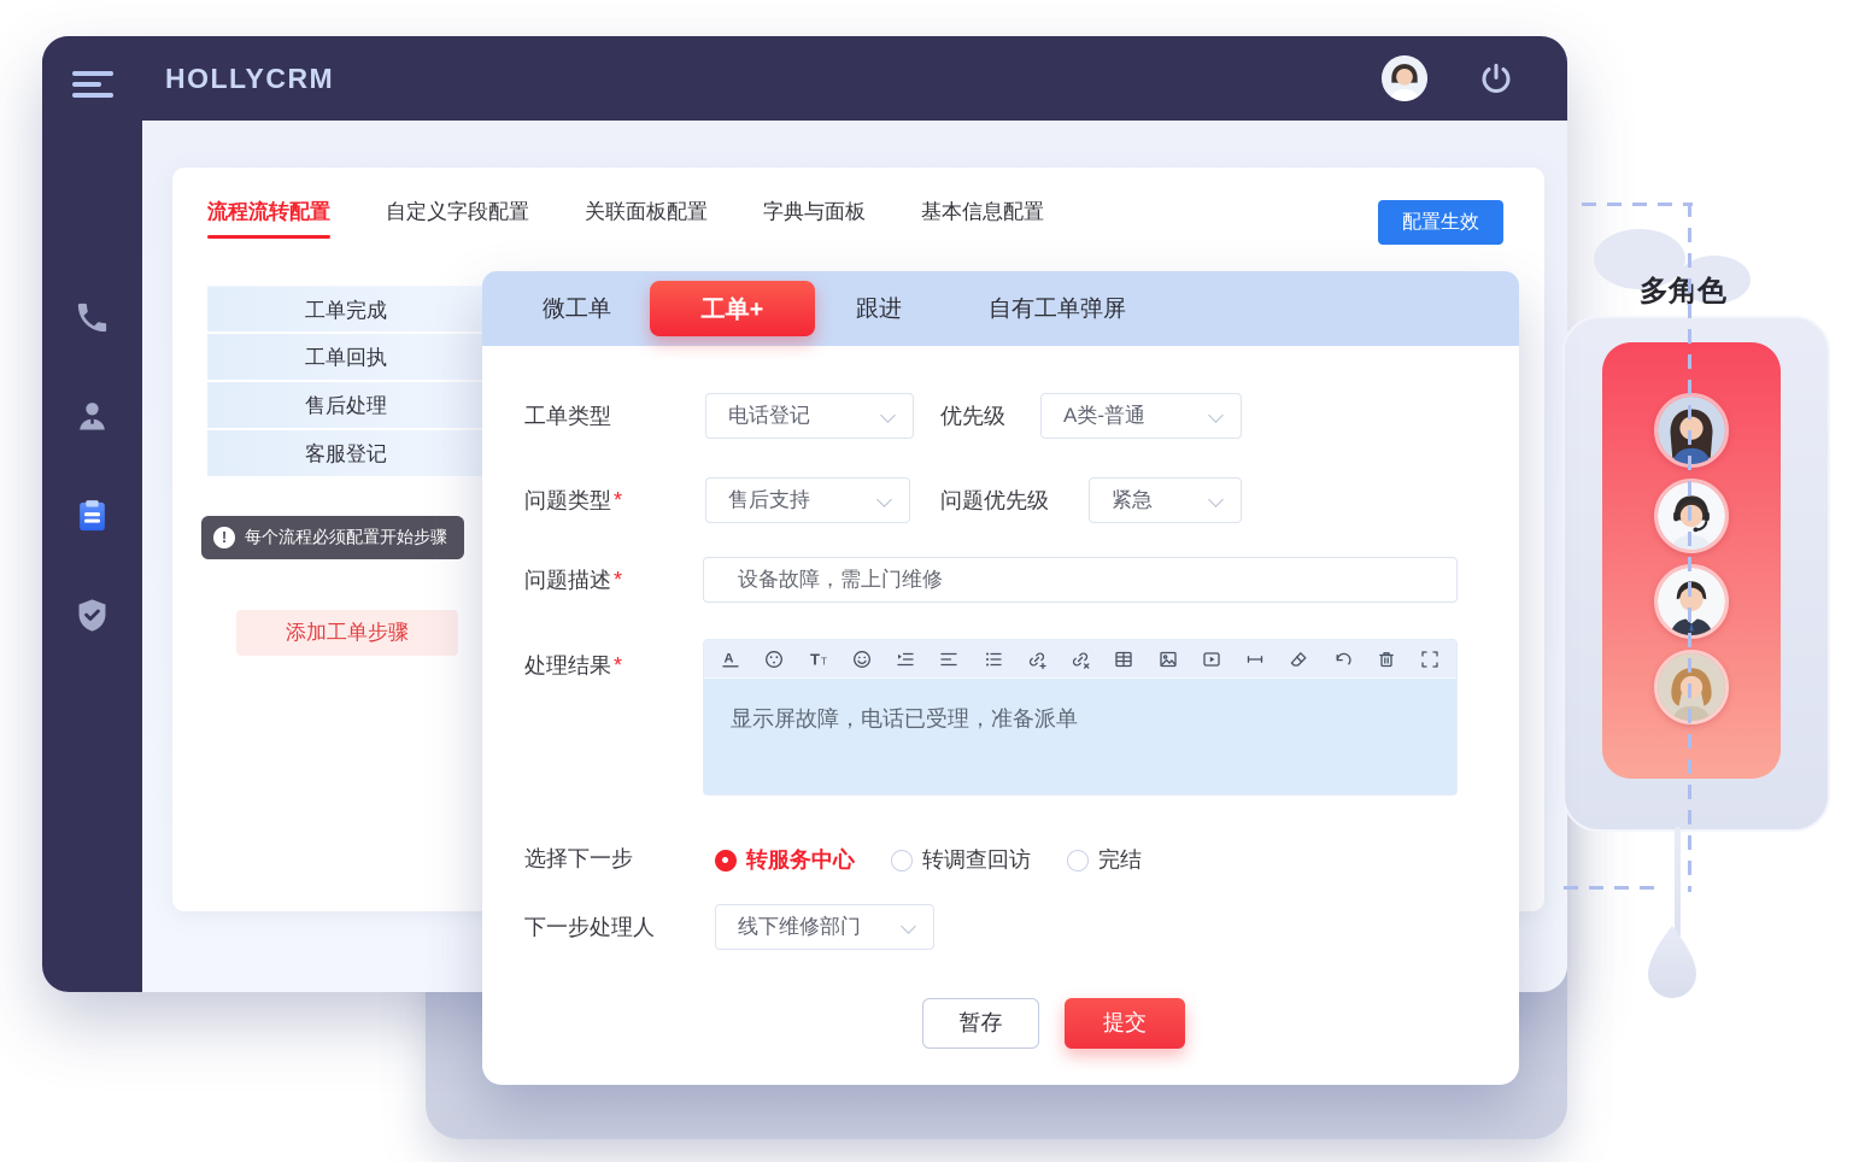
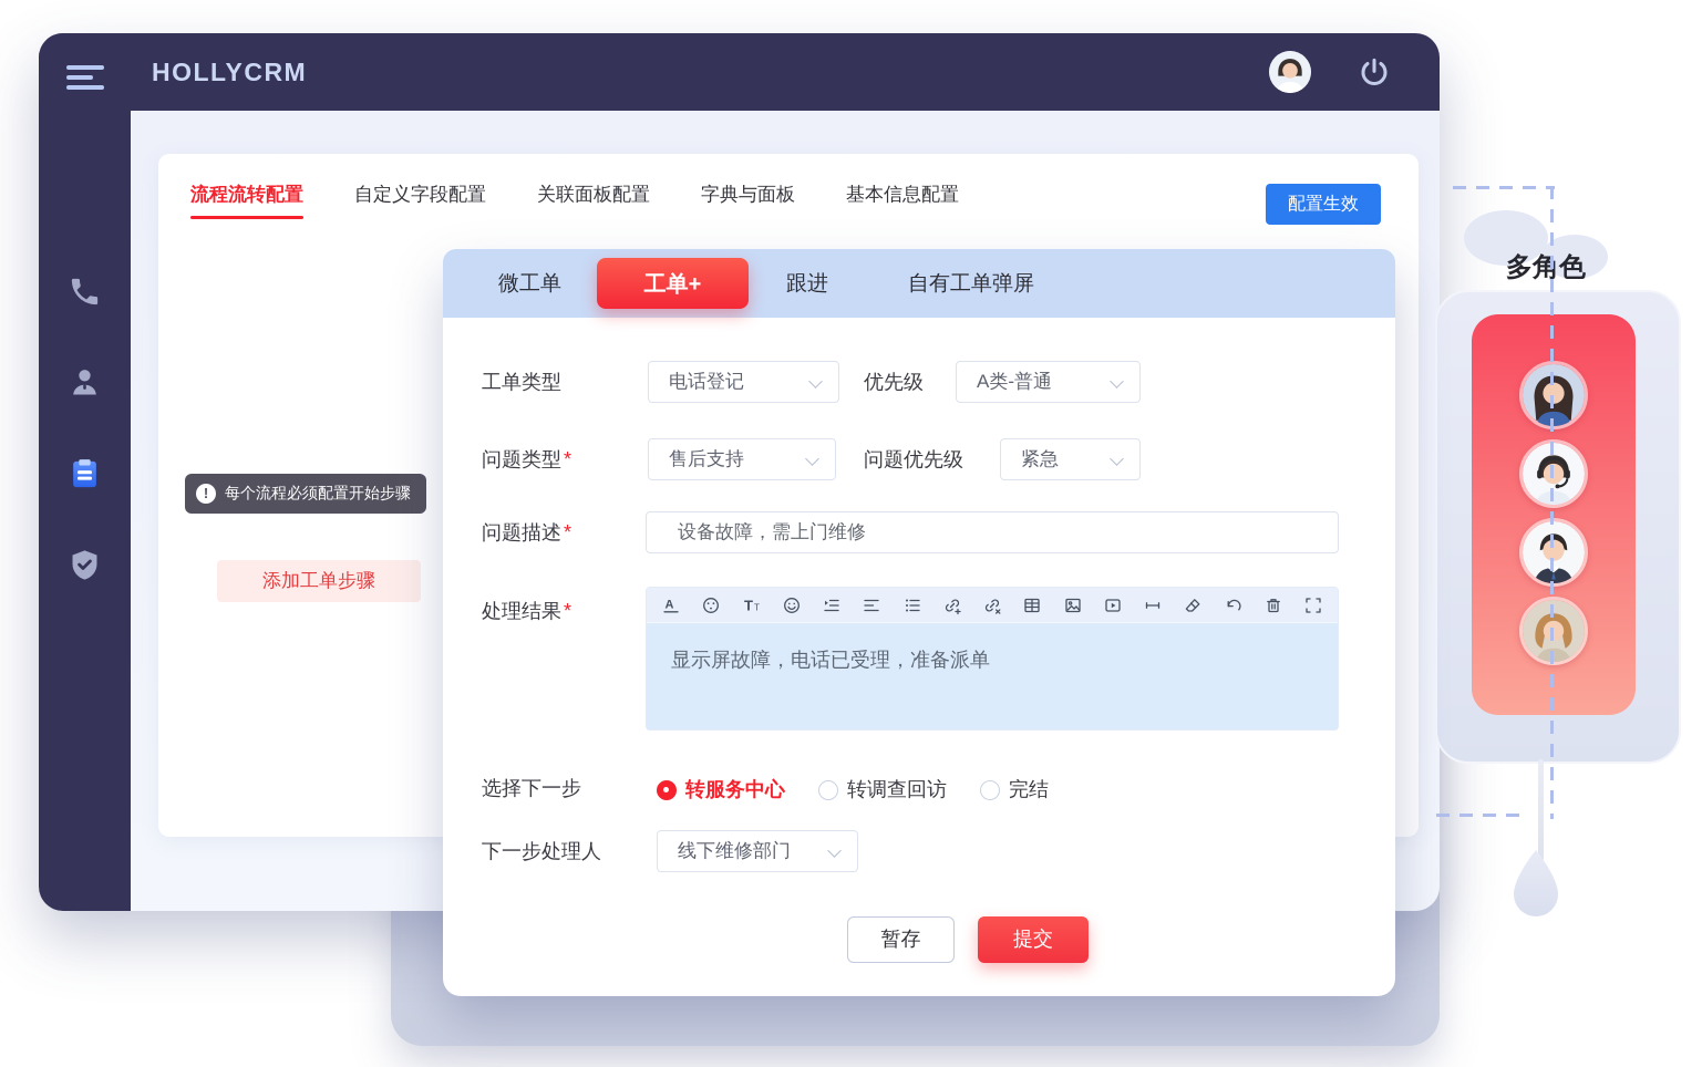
  HOLLYCRM
  流程流转配置
  自定义字段配置
  关联面板配置
  字典与面板
  基本信息配置
  配置生效
- 工单完成
- 工单回执
- 售后处理
- 客服登记
  !
  每个流程必须配置开始步骤
  添加工单步骤
  微工单
  工单+
  跟进
  自有工单弹屏
  工单类型
  电话登记
  优先级
  A类-普通
  问题类型*
  售后支持
  问题优先级
  紧急
  问题描述*
  设备故障，需上门维修
  处理结果*
  A
  T
  T
  显示屏故障，电话已受理，准备派单
  选择下一步
  转服务中心
  转调查回访
  完结
  下一步处理人
  线下维修部门
  暂存
  提交
  多角色
